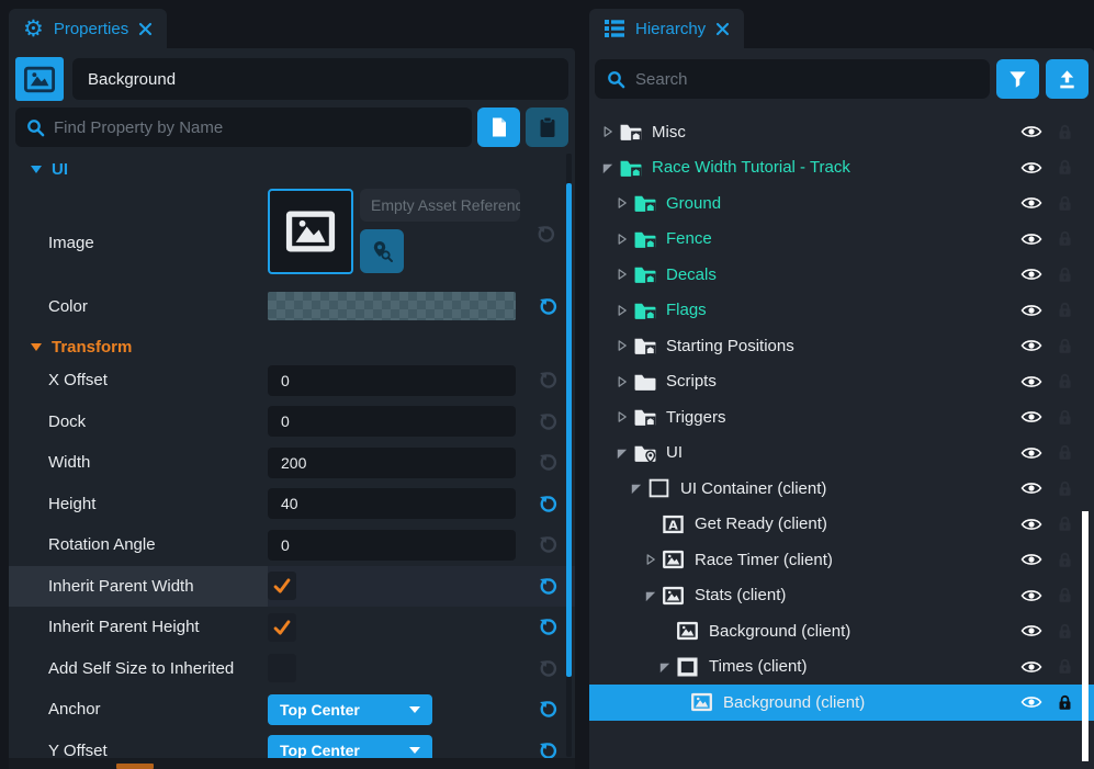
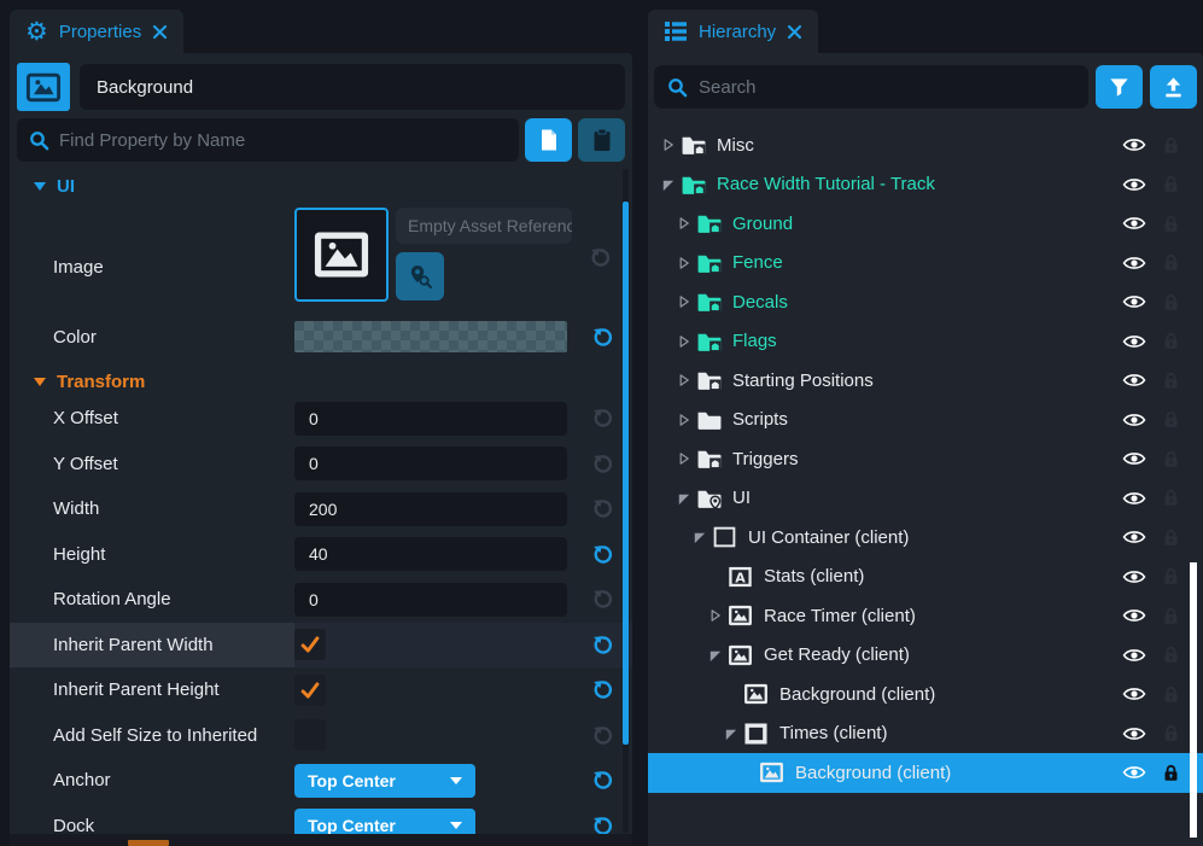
  ⚙
  Properties
  Background
  Find Property by Name
  UI
  Image
  Empty Asset Referenc
  Color
  Transform
  X Offset
  0
- Dock
+ Y Offset
  0
  Width
  200
  Height
  40
  Rotation Angle
  0
  Inherit Parent Width
  Inherit Parent Height
  Add Self Size to Inherited
  Anchor
  Top Center
- Y Offset
+ Dock
  Top Center
  Hierarchy
  Search
  Misc
  Race Width Tutorial - Track
  Ground
  Fence
  Decals
  Flags
  Starting Positions
  Scripts
  Triggers
  UI
  UI Container (client)
  A
- Get Ready (client)
+ Stats (client)
  Race Timer (client)
- Stats (client)
+ Get Ready (client)
  Background (client)
  Times (client)
  Background (client)
